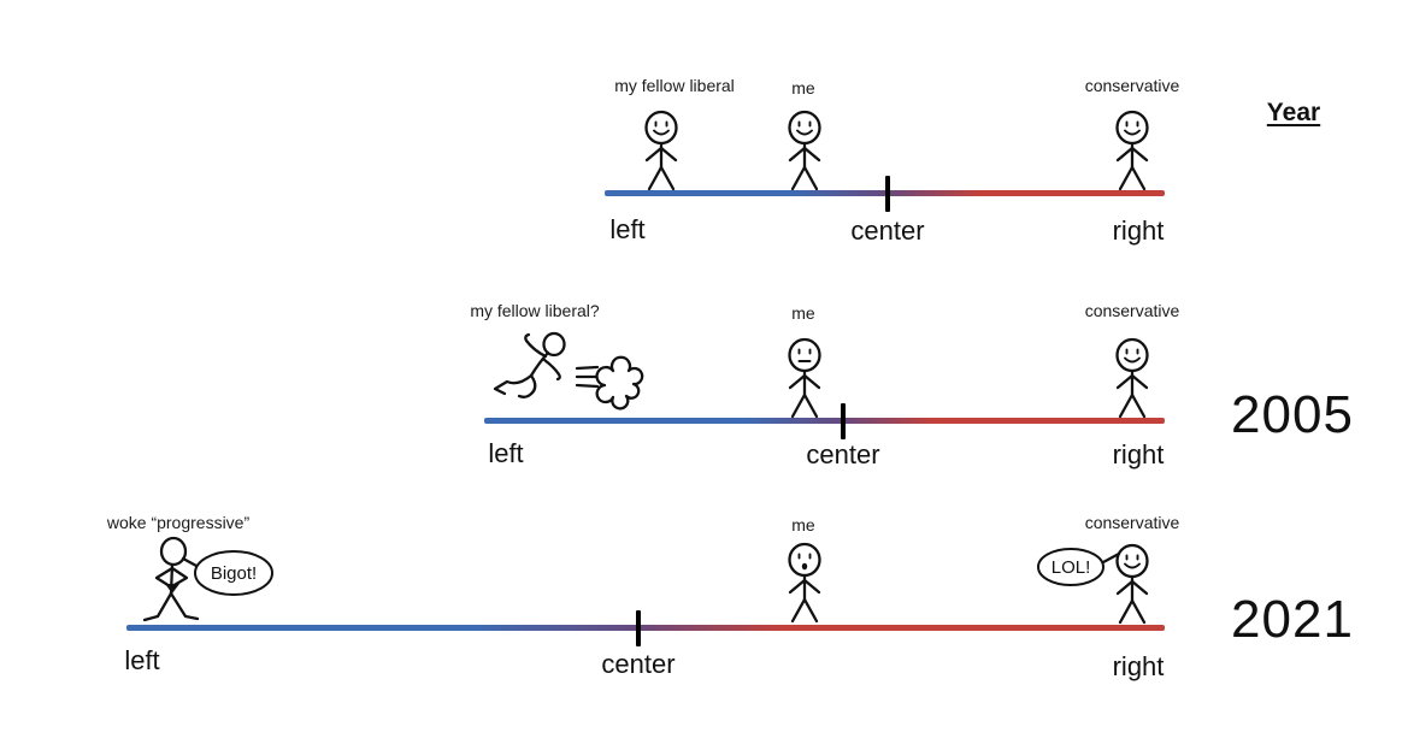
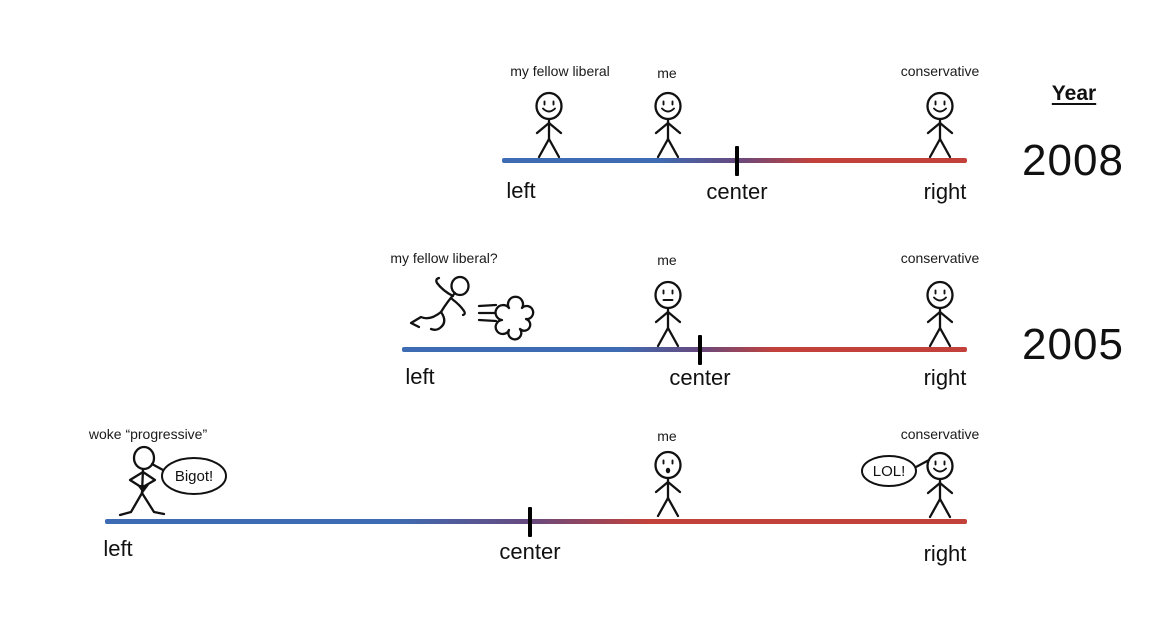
  Year
+ 2008
  2005
- 2021
  my fellow liberal
  me
  conservative
  left
  center
  right
  my fellow liberal?
  me
  conservative
  left
  center
  right
  woke “progressive”
  me
  conservative
  Bigot!
  LOL!
  left
  center
  right
